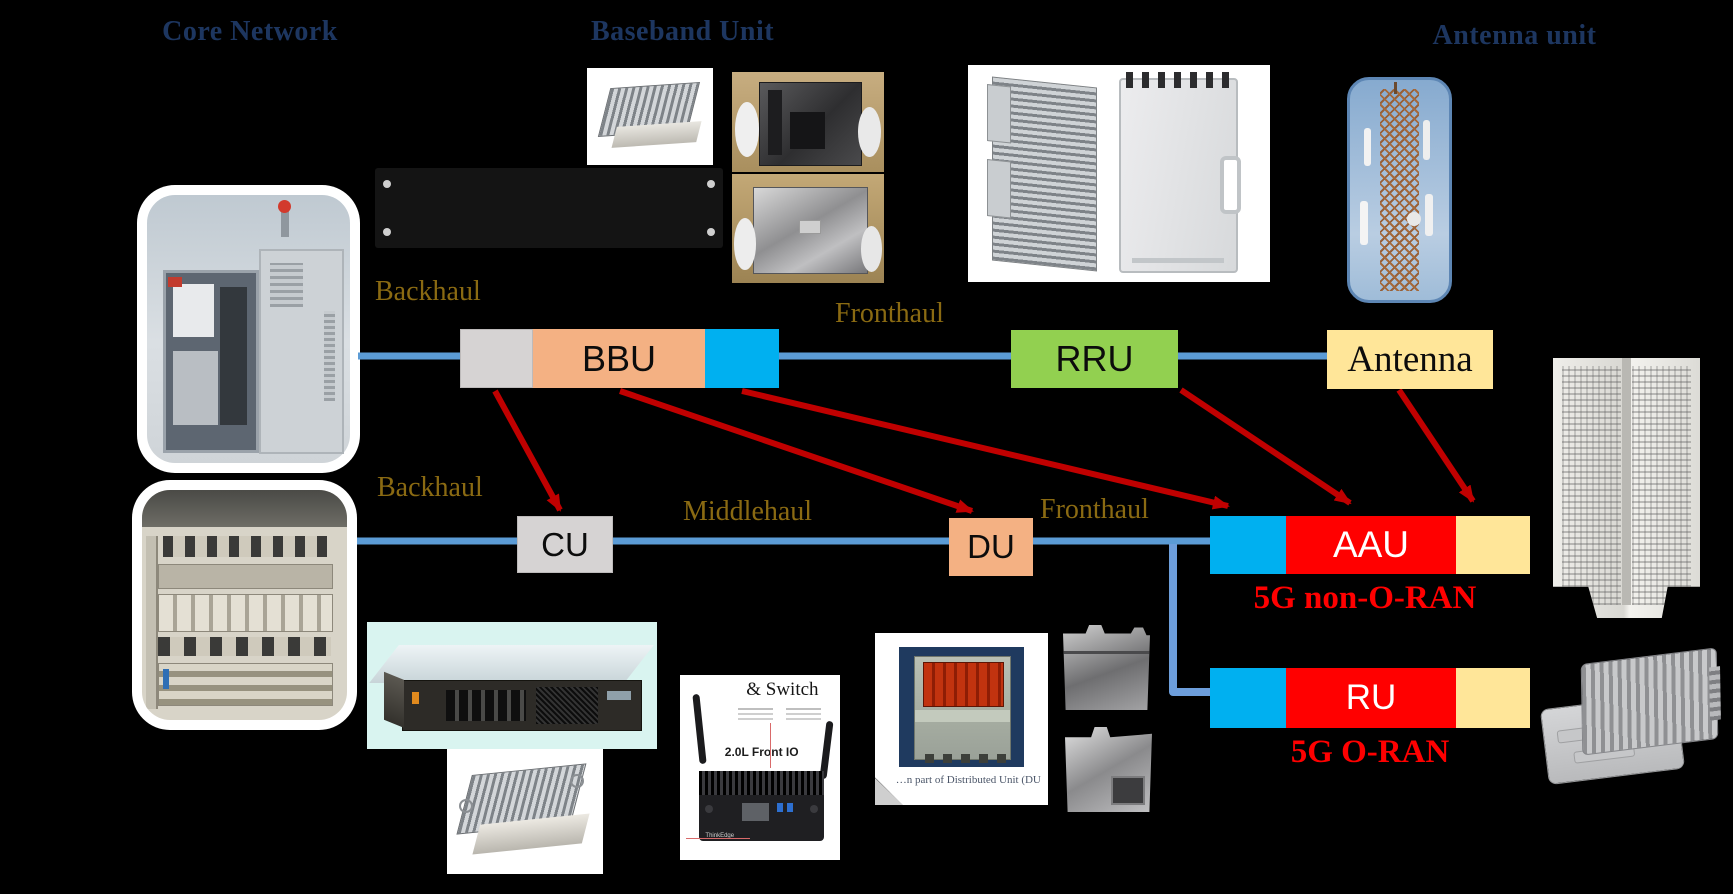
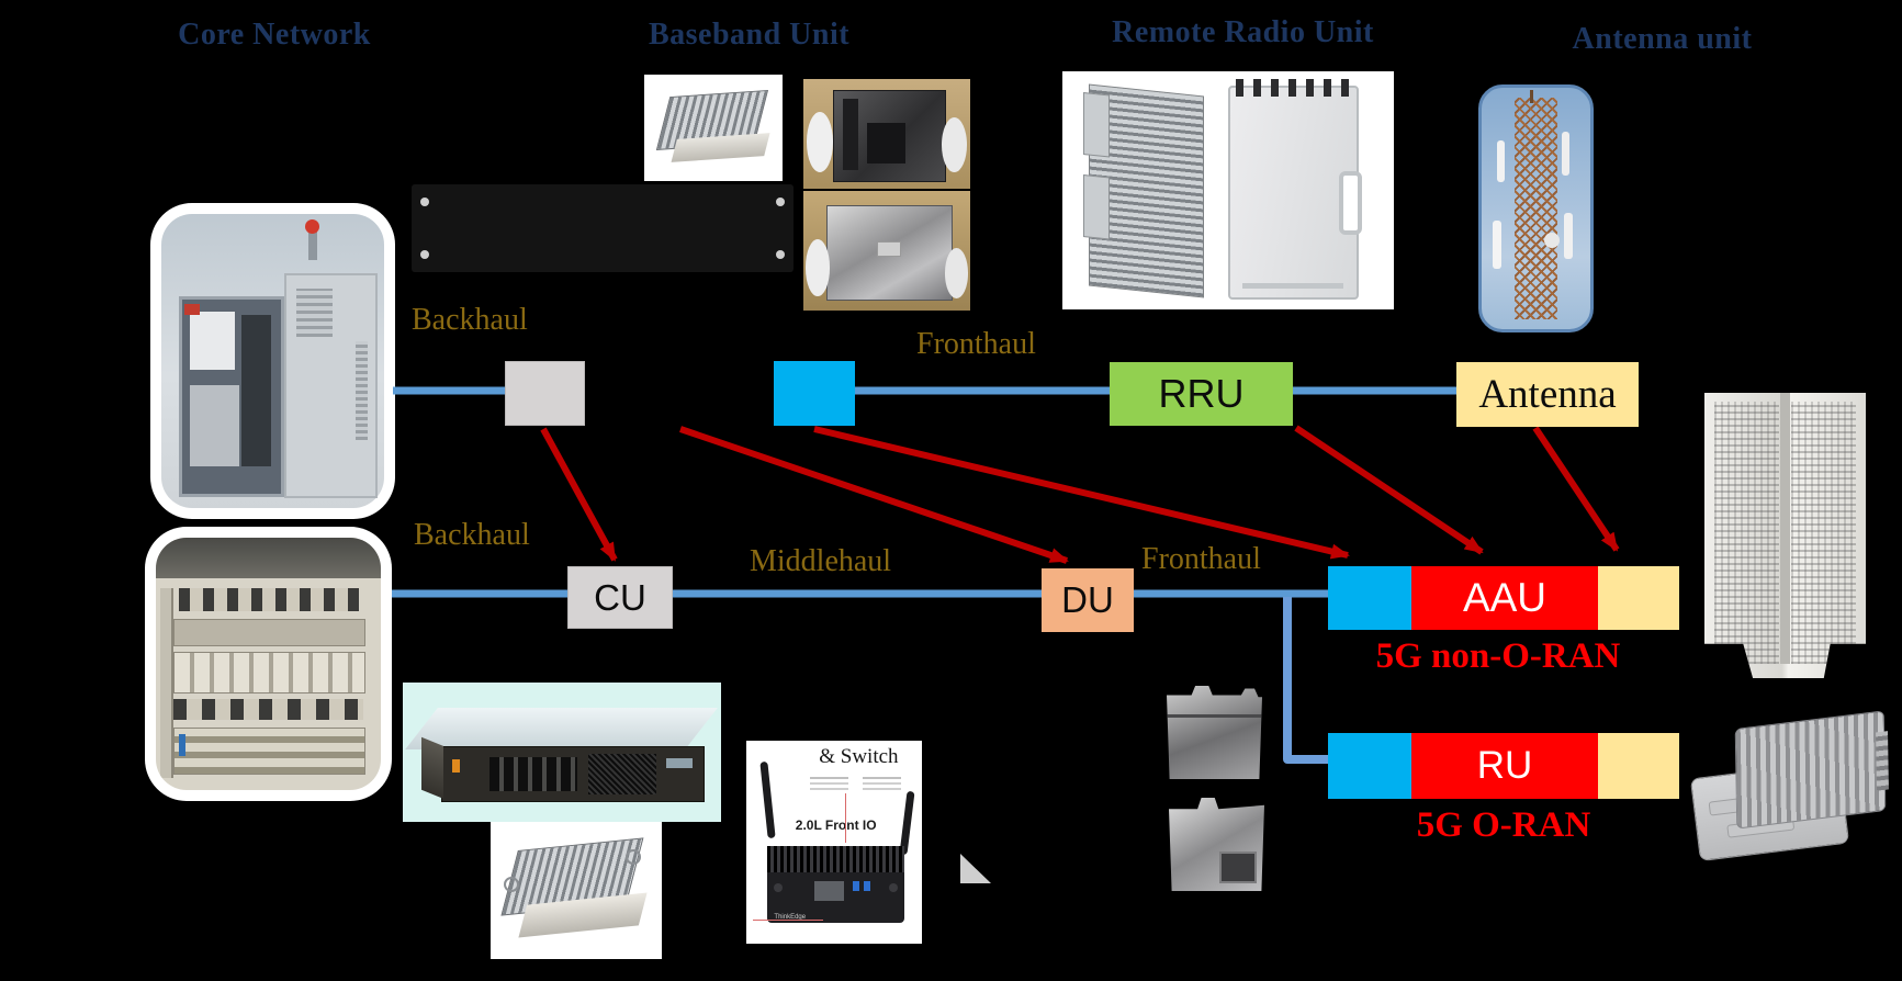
  Core Network
  Baseband Unit
+ Remote Radio Unit
  Antenna unit
  Backhaul
  Fronthaul
  Backhaul
  Middlehaul
  Fronthaul
  & Switch
  2.0L Front IO
- …n part of Distributed Unit (DU
- BBU
  RRU
  Antenna
  CU
  DU
  AAU
  RU
  5G non-O-RAN
  5G O-RAN
